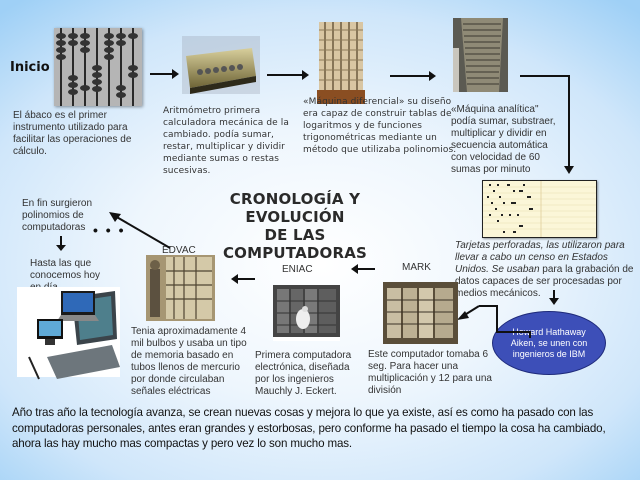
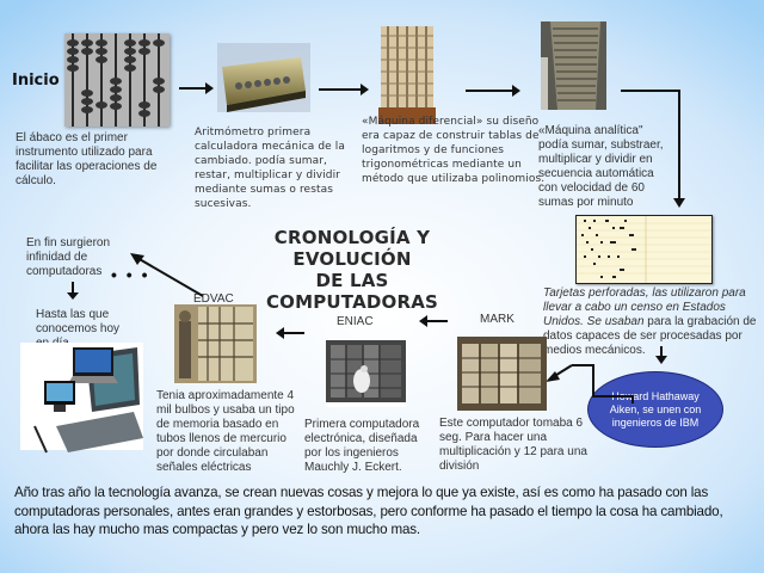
  Inicio
  El ábaco es el primer instrumento utilizado para facilitar las operaciones de cálculo.
  Aritmómetro primera calculadora mecánica de la cambiado. podía sumar, restar, multiplicar y dividir mediante sumas o restas sucesivas.
  «Máquina diferencial» su diseño era capaz de construir tablas de logaritmos y de funciones trigonométricas mediante un método que utilizaba polinomios.
  «Máquina analítica" podía sumar, substraer, multiplicar y dividir en secuencia automática con velocidad de 60 sumas por minuto
  CRONOLOGÍA Y EVOLUCIÓN
  DE LAS COMPUTADORAS
  Tarjetas perforadas, las utilizaron para llevar a cabo un censo en Estados Unidos. Se usaban para la grabación de atos capaces de ser procesadas por medios mecánicos.
  ard Hathaway Aiken, se unen con ingenieros de IBM
  MARK
  Este computador tomaba 6 seg. Para hacer una multiplicación y 12 para una división
  ENIAC
  Primera computadora electrónica, diseñada por los ingenieros Mauchly J. Eckert.
  EDVAC
  Tenia aproximadamente 4 mil bulbos y usaba un tipo de memoria basado en tubos llenos de mercurio por donde circulaban señales eléctricas
  • • •
- En fin surgieron polinomios de computadoras
+ En fin surgieron infinidad de computadoras
  Hasta las que conocemos hoy
  Año tras año la tecnología avanza, se crean nuevas cosas y mejora lo que ya existe, así es como ha pasado con las computadoras personales, antes eran grandes y estorbosas, pero conforme ha pasado el tiempo la cosa ha cambiado, ahora las hay mucho mas compactas y pero vez lo son mucho mas.
